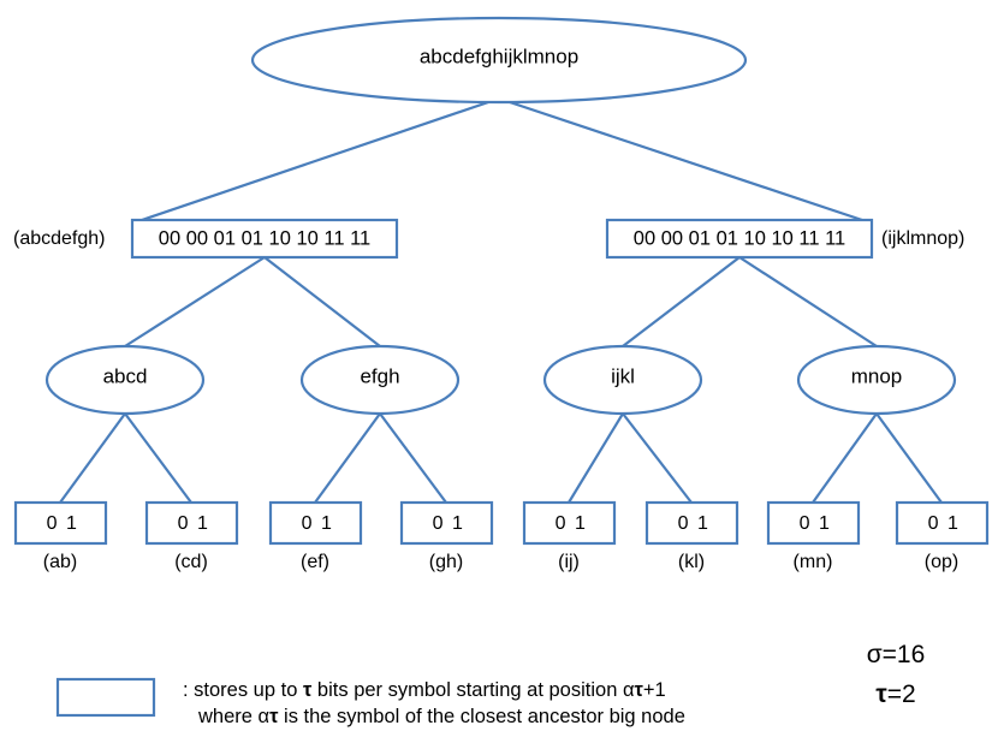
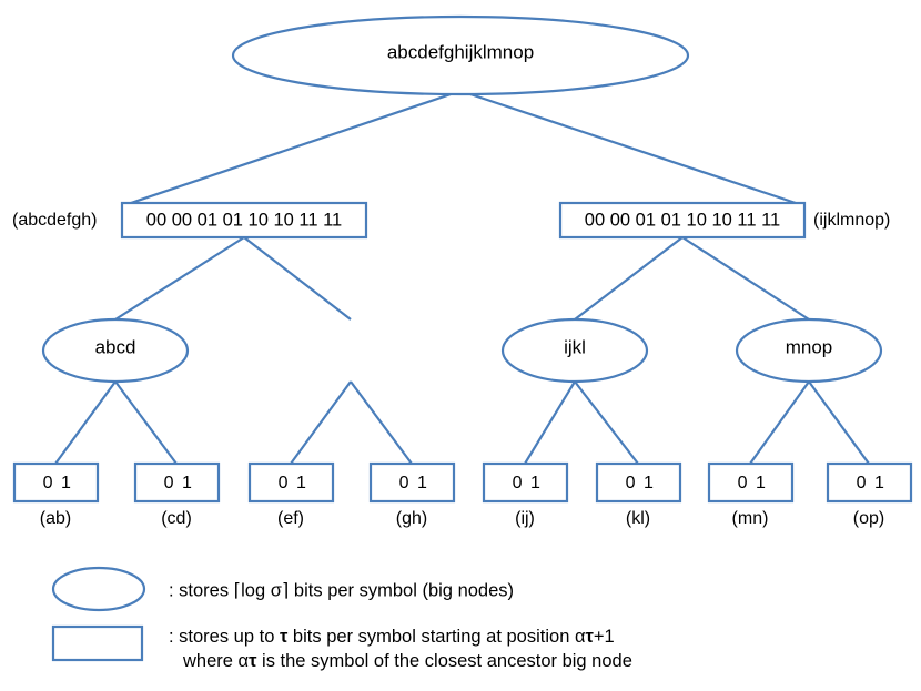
  abcdefghijklmnop
  00 00 01 01 10 10 11 11
  (abcdefgh)
  00 00 01 01 10 10 11 11
  (ijklmnop)
  abcd
- efgh
  ijkl
  mnop
  0 1
  (ab)
  0 1
  (cd)
  0 1
  (ef)
  0 1
  (gh)
  0 1
  (ij)
  0 1
  (kl)
  0 1
  (mn)
  0 1
  (op)
+ : stores ⌈log σ⌉ bits per symbol (big nodes)
  : stores up to τ bits per symbol starting at position ατ+1
  where ατ is the symbol of the closest ancestor big node
- σ=16
- τ=2
